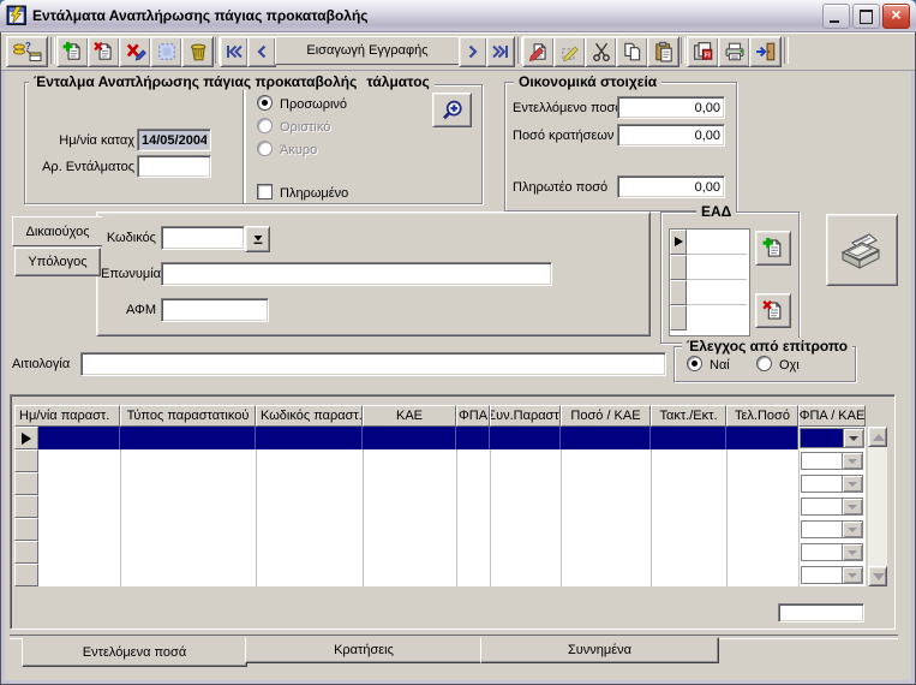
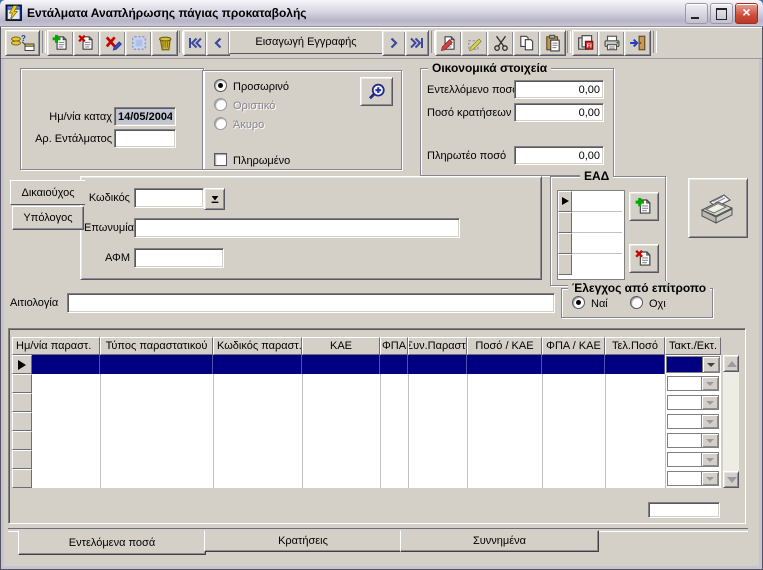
  Εντάλματα Αναπλήρωσης πάγιας προκαταβολής
  ×
  ?
  Εισαγωγή Εγγραφής
- Ένταλμα Αναπλήρωσης πάγιας προκαταβολής
- τάλματος
  Ημ/νία καταχ
  14/05/2004
  Αρ. Εντάλματος
  Προσωρινό
  Οριστικό
  Άκυρο
  Πληρωμένο
  Οικονομικά στοιχεία
  Εντελλόμενο ποσ
  0,00
  Ποσό κρατήσεων
  0,00
  Πληρωτέο ποσό
  0,00
  Δικαιούχος
  Υπόλογος
  Κωδικός
  Επωνυμία
  ΑΦΜ
  ΕΑΔ
  Αιτιολογία
  Έλεγχος από επίτροπο
  Ναί
  Οχι
  Ημ/νία παραστ.
  Τύπος παραστατικού
  Κωδικός παραστ.
  ΚΑΕ
  ΦΠΑ
  Συν.Παραστ
  Ποσό / ΚΑΕ
- Τακτ./Εκτ.
+ ΦΠΑ / ΚΑΕ
  Τελ.Ποσό
- ΦΠΑ / ΚΑΕ
+ Τακτ./Εκτ.
  Εντελόμενα ποσά
  Κρατήσεις
  Συννημένα
